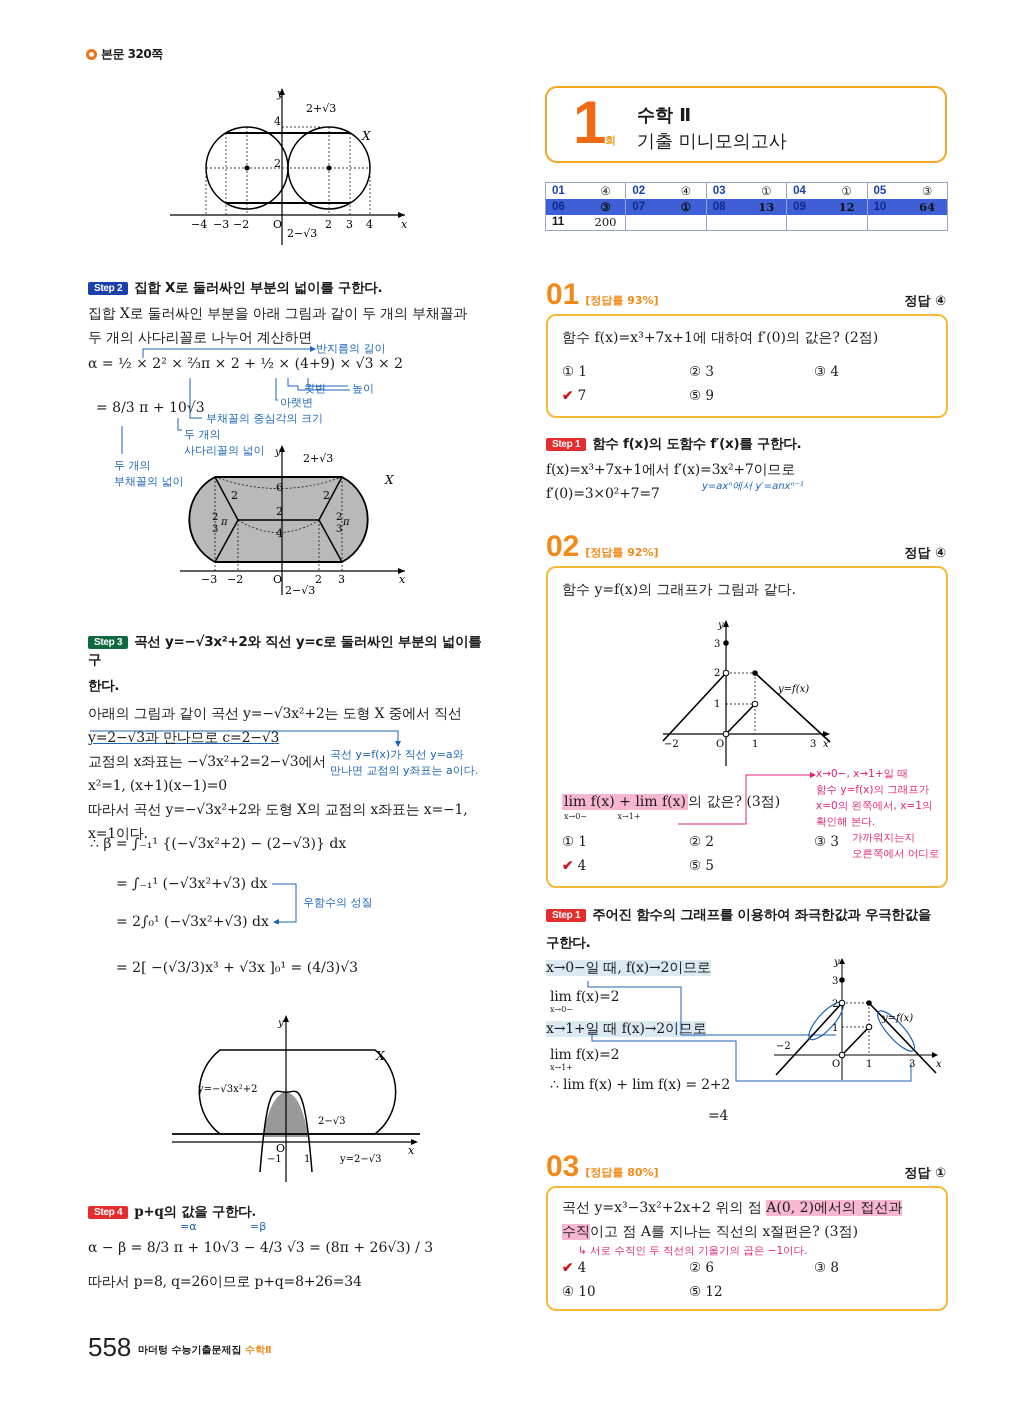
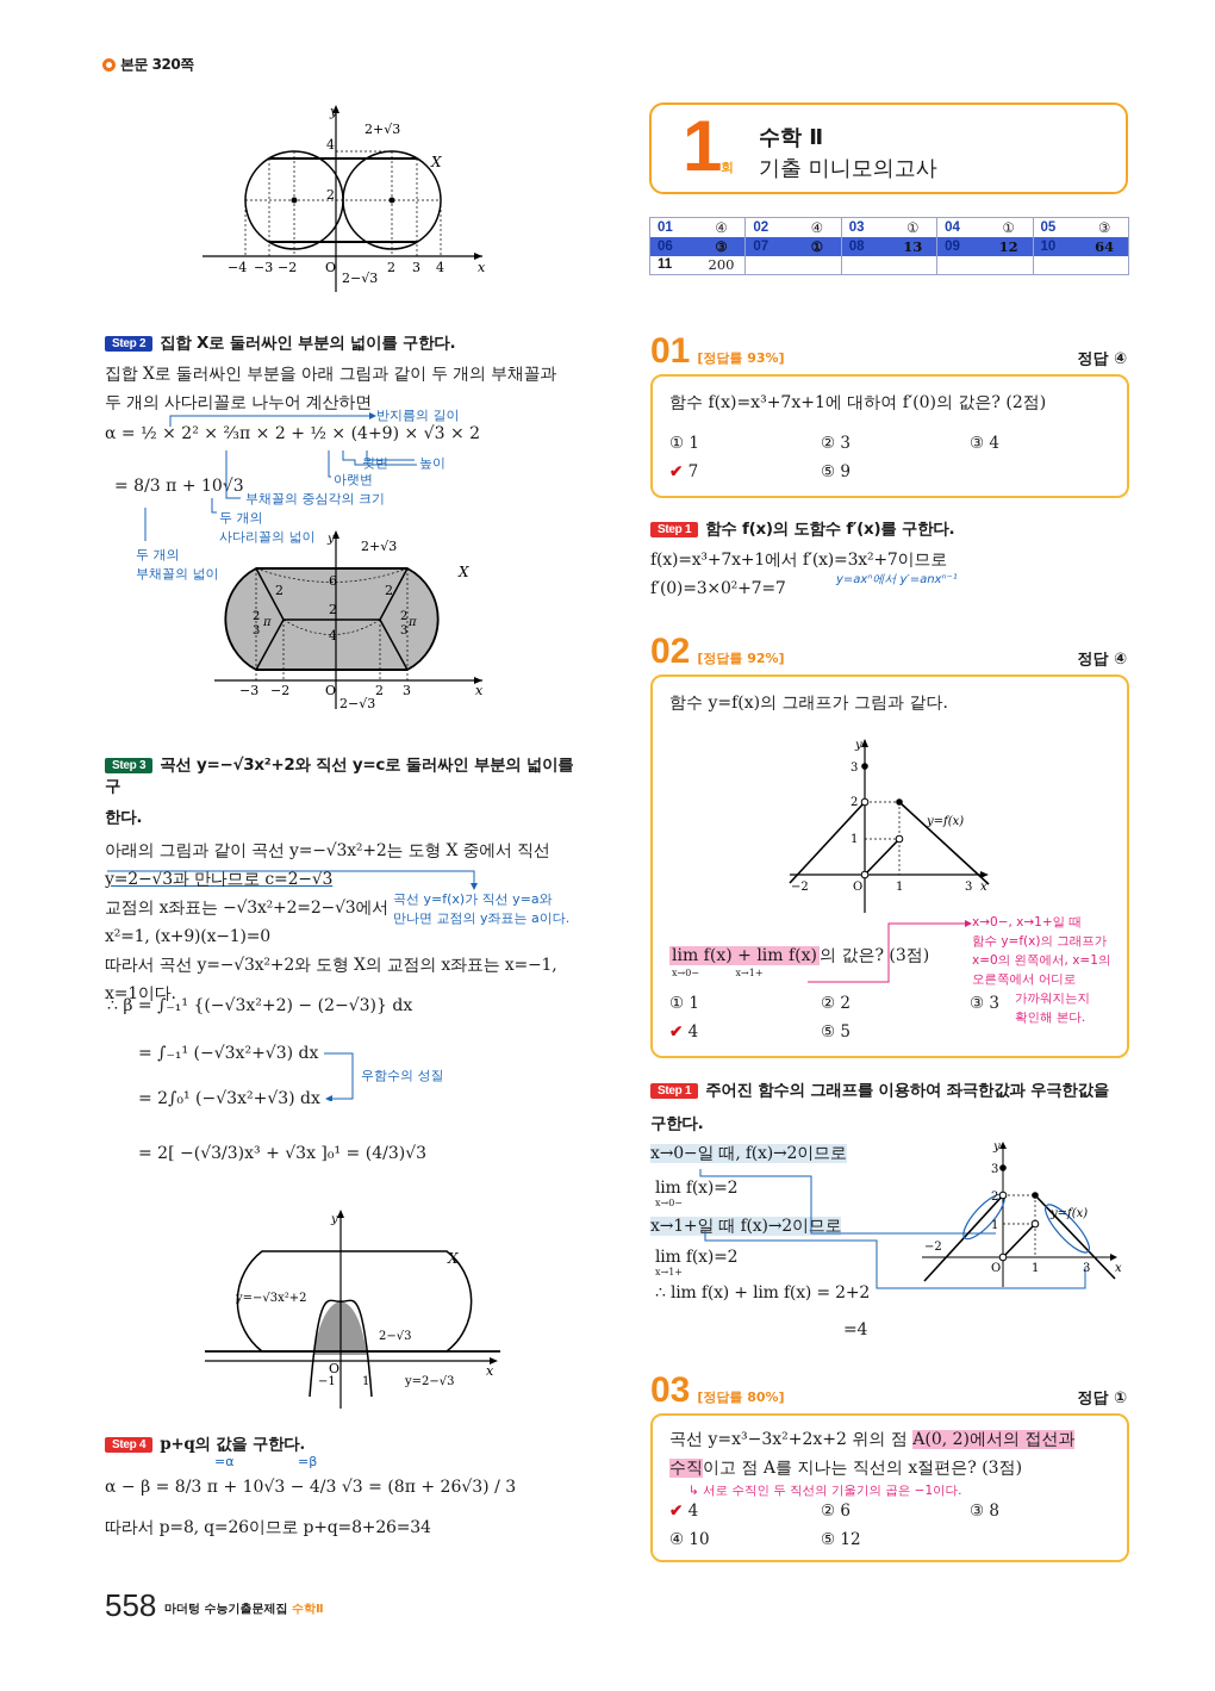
  본문 320쪽
  y
  2+√3
  4
  2
  X
  O
  2−√3
  x
  −4
  −3
  −2
  2
  3
  4
  Step 2 집합 X로 둘러싸인 부분의 넓이를 구한다.
  집합 X로 둘러싸인 부분을 아래 그림과 같이 두 개의 부채꼴과
  두 개의 사다리꼴로 나누어 계산하면
  반지름의 길이
  α = ½ × 2² × ⅔π × 2 + ½ × (4+9) × √3 × 2
  = 8/3 π + 10√3
  윗변
  높이
  아랫변
  부채꼴의 중심각의 크기
  두 개의
  사다리꼴의 넓이
  두 개의
  부채꼴의 넓이
  y
  2+√3
  X
  6
  2
  4
  2
  2
  2
  3
  π
  2
  3
  π
  O
  2−√3
  −3
  −2
  2
  3
  x
  Step 3 곡선 y=−√3x²+2와 직선 y=c로 둘러싸인 부분의 넓이를 구
  한다.
  아래의 그림과 같이 곡선 y=−√3x²+2는 도형 X 중에서 직선
  y=2−√3과 만나므로 c=2−√3
  교점의 x좌표는 −√3x²+2=2−√3에서
- x²=1, (x+1)(x−1)=0
+ x²=1, (x+9)(x−1)=0
  따라서 곡선 y=−√3x²+2와 도형 X의 교점의 x좌표는 x=−1,
  x=1이다.
  곡선 y=f(x)가 직선 y=a와
  만나면 교점의 y좌표는 a이다.
  ∴ β = ∫₋₁¹ {(−√3x²+2) − (2−√3)} dx
  = ∫₋₁¹ (−√3x²+√3) dx
  = 2∫₀¹ (−√3x²+√3) dx
  = 2[ −(√3/3)x³ + √3x ]₀¹ = (4/3)√3
  우함수의 성질
  y
  X
  y=−√3x²+2
  2−√3
  O
  −1
  1
  y=2−√3
  x
  Step 4 p+q의 값을 구한다.
  =α
  =β
  α − β = 8/3 π + 10√3 − 4/3 √3 = (8π + 26√3) / 3
  따라서 p=8, q=26이므로 p+q=8+26=34
  558
  마더텅 수능기출문제집 수학Ⅱ
  1
  회
  수학 Ⅱ
  기출 미니모의고사
  01	④	02	④	03	①	04	①	05	③
  06	③	07	①	08	13	09	12	10	64
  11	200
  01 [정답률 93%]
  정답 ④
  함수 f(x)=x³+7x+1에 대하여 f′(0)의 값은? (2점)
  ① 1
  ② 3
  ③ 4
  ✔ 7
  ⑤ 9
  Step 1 함수 f(x)의 도함수 f′(x)를 구한다.
  f(x)=x³+7x+1에서 f′(x)=3x²+7이므로
  f′(0)=3×0²+7=7
  y=axⁿ에서 y′=anxⁿ⁻¹
  02 [정답률 92%]
  정답 ④
  함수 y=f(x)의 그래프가 그림과 같다.
  y
  3
  2
  1
  y=f(x)
  −2
  O
  1
  3
  x
  lim f(x) + lim f(x) 의 값은? (3점)
  x→0− x→1+
  ① 1
  ② 2
  ③ 3
  ✔ 4
  ⑤ 5
  x→0−, x→1+일 때
  함수 y=f(x)의 그래프가
  x=0의 왼쪽에서, x=1의
- 확인해 본다.
+ 오른쪽에서 어디로
  가까워지는지
- 오른쪽에서 어디로
+ 확인해 본다.
  Step 1 주어진 함수의 그래프를 이용하여 좌극한값과 우극한값을
  구한다.
  x→0−일 때, f(x)→2이므로
  lim f(x)=2
  x→0−
  x→1+일 때 f(x)→2이므로
  lim f(x)=2
  x→1+
  ∴ lim f(x) + lim f(x) = 2+2
  =4
  y
  3
  2
  1
  y=f(x)
  −2
  O
  1
  3
  x
  03 [정답률 80%]
  정답 ①
  곡선 y=x³−3x²+2x+2 위의 점 A(0, 2)에서의 접선과
  수직이고 점 A를 지나는 직선의 x절편은? (3점)
  ↳ 서로 수직인 두 직선의 기울기의 곱은 −1이다.
  ✔ 4
  ② 6
  ③ 8
  ④ 10
  ⑤ 12
